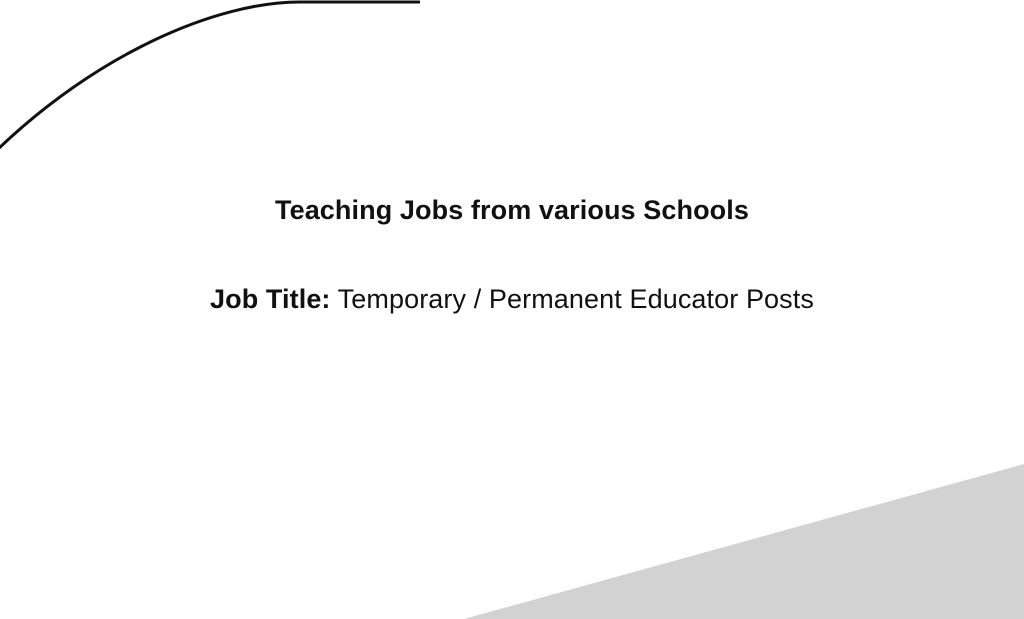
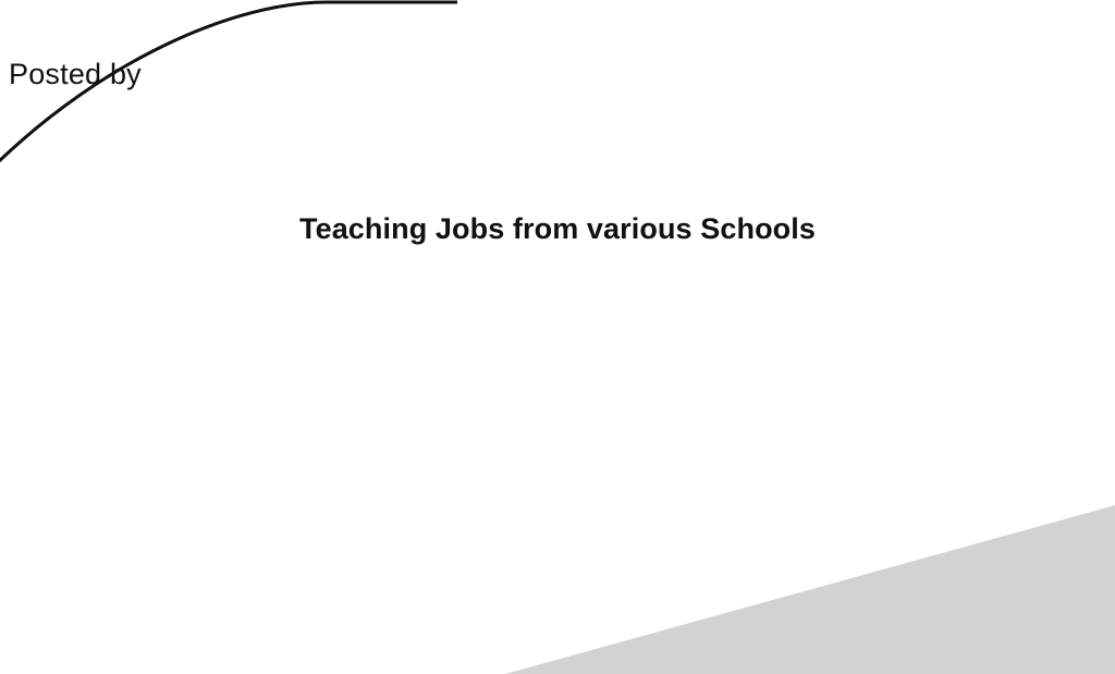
+ Posted by
  Teaching Jobs from various Schools
- Job Title: Temporary / Permanent Educator Posts
